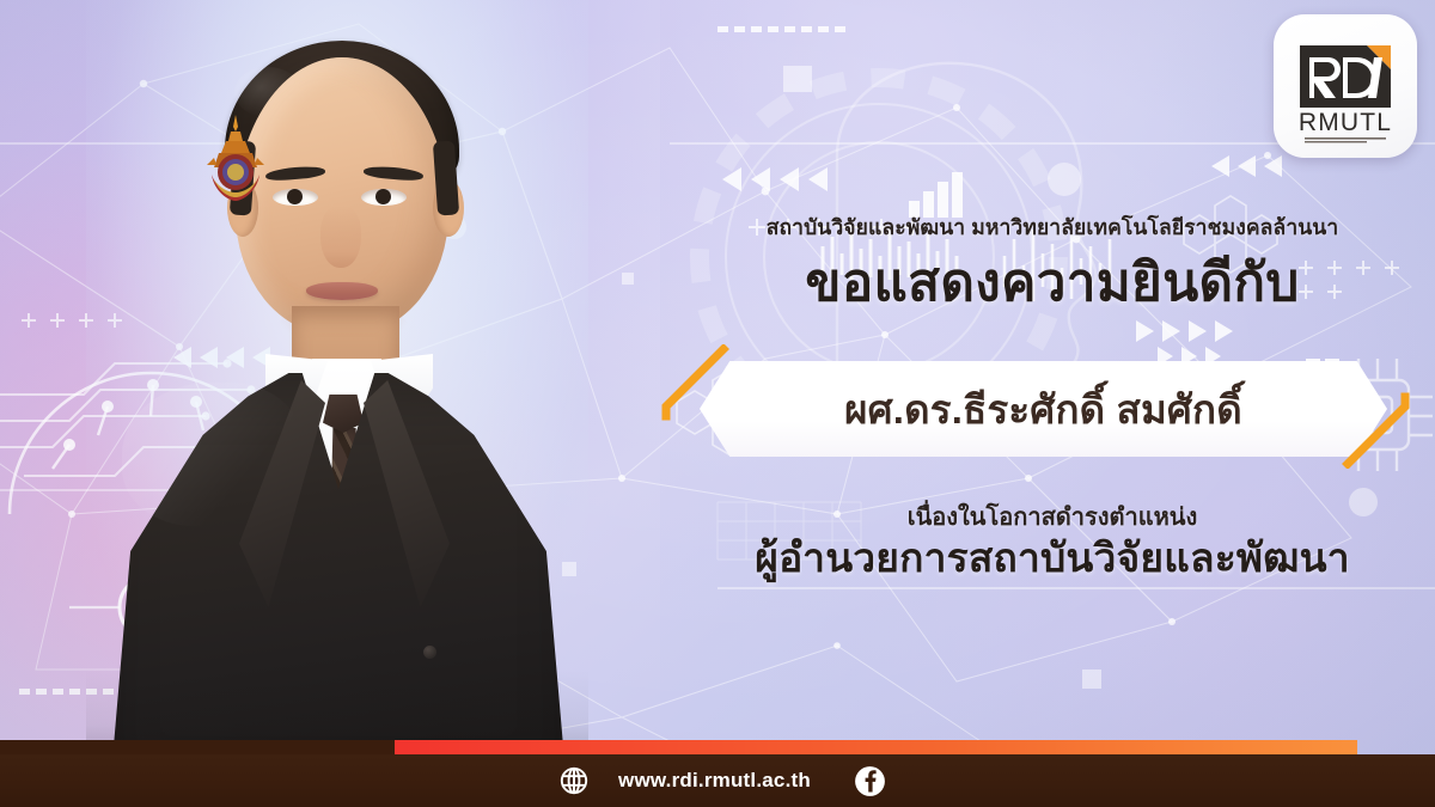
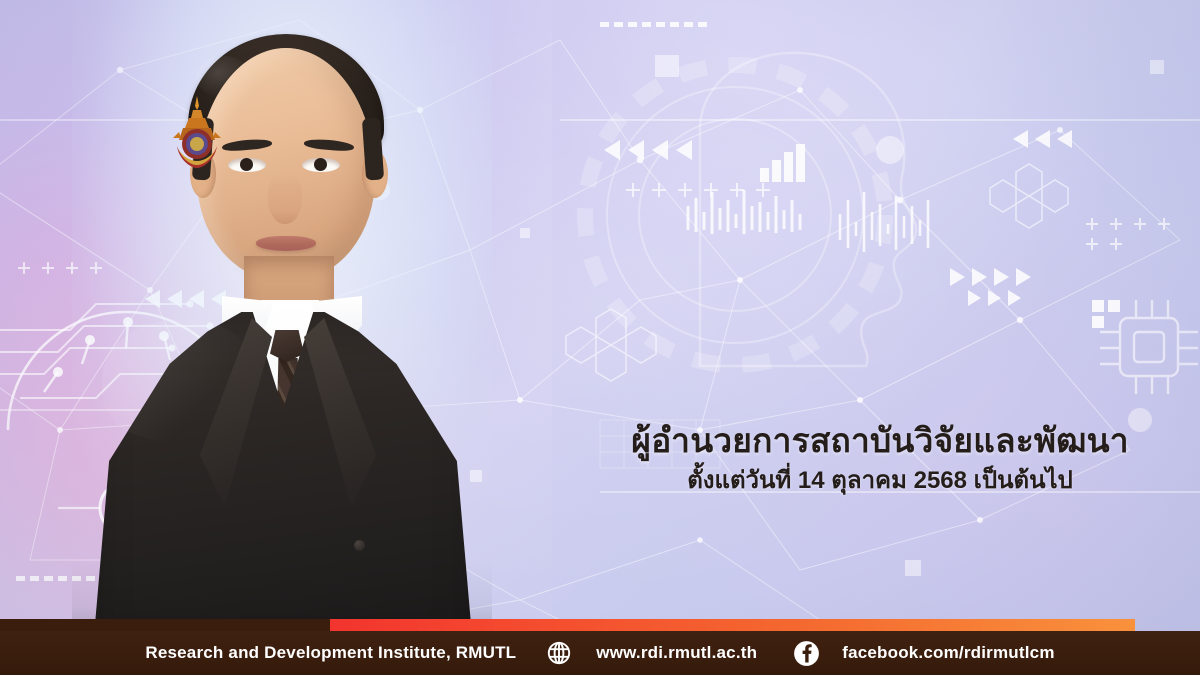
- RMUTL
- สถาบันวิจัยและพัฒนา มหาวิทยาลัยเทคโนโลยีราชมงคลล้านนา
- ขอแสดงความยินดีกับ
- ผศ.ดร.ธีระศักดิ์ สมศักดิ์
- เนื่องในโอกาสดำรงตำแหน่ง
  ผู้อำนวยการสถาบันวิจัยและพัฒนา
+ ตั้งแต่วันที่ 14 ตุลาคม 2568 เป็นต้นไป
+ Research and Development Institute, RMUTL
  www.rdi.rmutl.ac.th
+ facebook.com/rdirmutlcm
